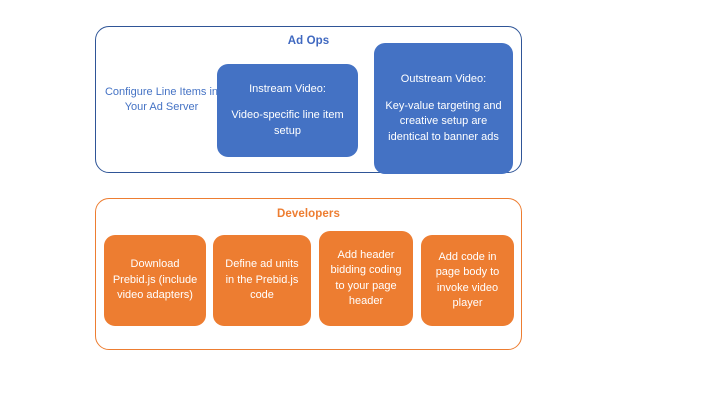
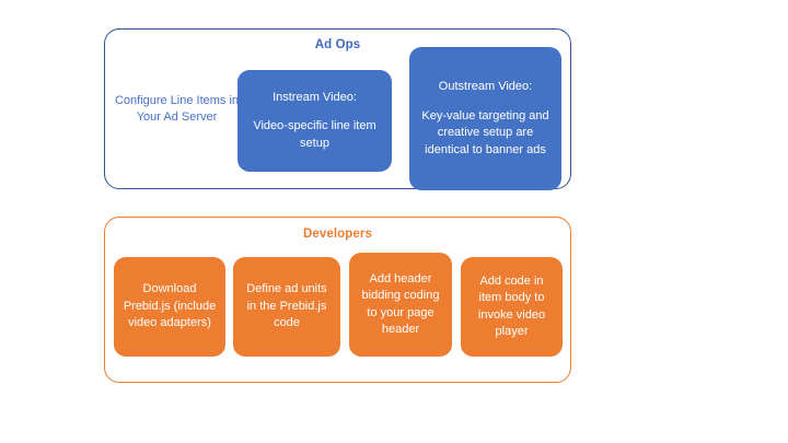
  Ad Ops
  Configure Line Items in Your Ad Server
  Instream Video:
  Video-specific line item setup
  Outstream Video:
  Key-value targeting and creative setup are identical to banner ads
  Developers
  Download Prebid.js (include video adapters)
  Define ad units in the Prebid.js code
  Add header bidding coding to your page header
- Add code in page body to invoke video player
+ Add code in item body to invoke video player
